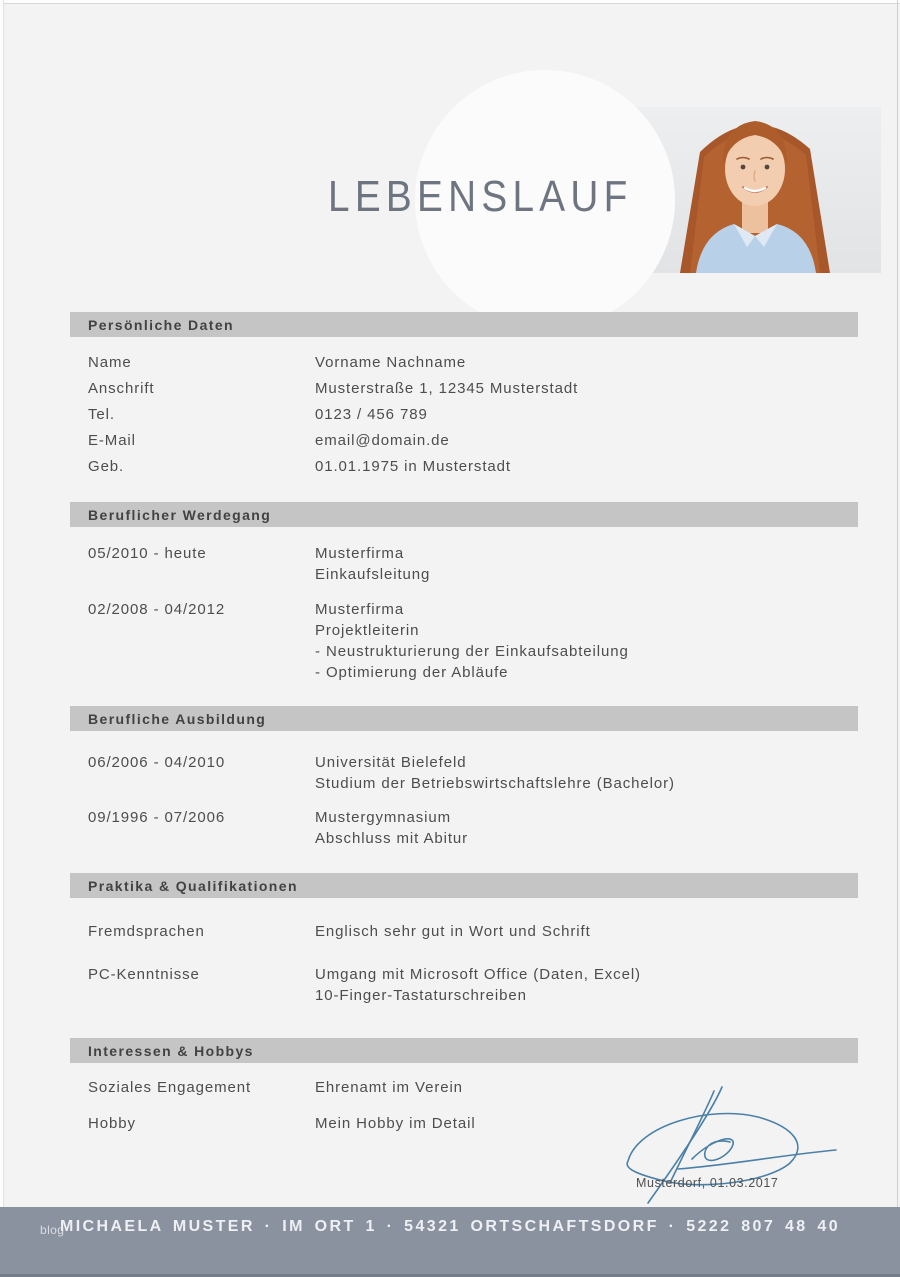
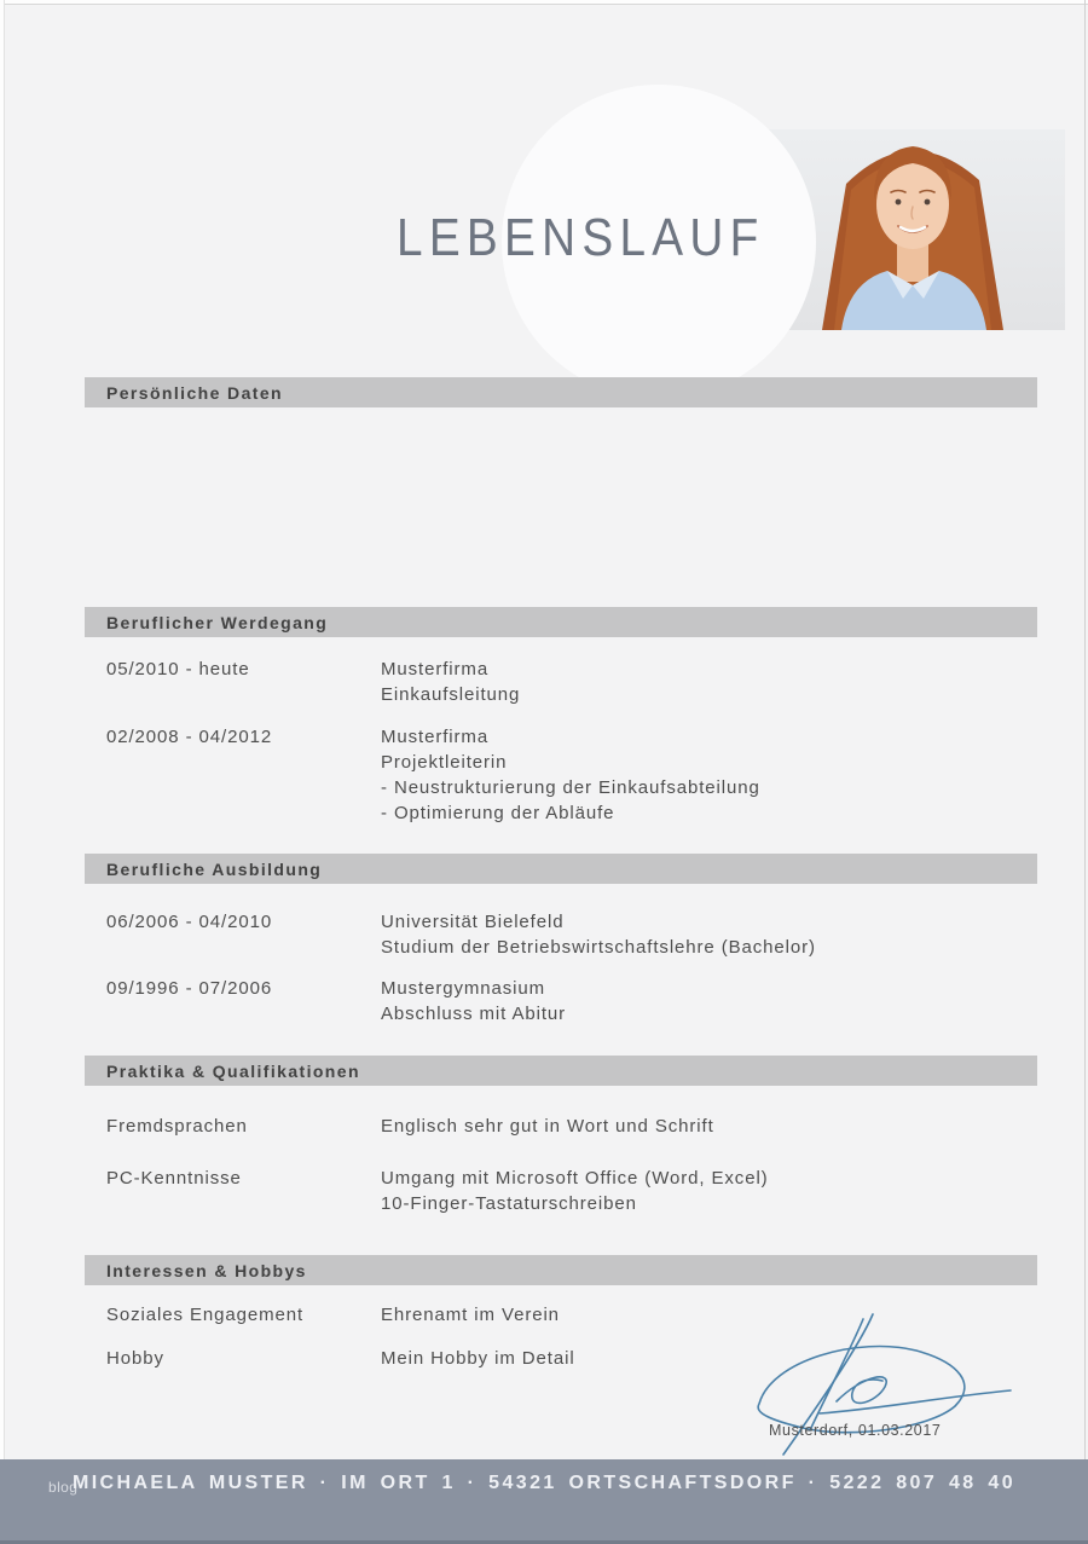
  LEBENSLAUF
  Persönliche Daten
- Name
- Vorname Nachname
- Anschrift
- Musterstraße 1, 12345 Musterstadt
- Tel.
- 0123 / 456 789
- E-Mail
- email@domain.de
- Geb.
- 01.01.1975 in Musterstadt
  Beruflicher Werdegang
  05/2010 - heute
  Musterfirma
  Einkaufsleitung
  02/2008 - 04/2012
  Musterfirma
  Projektleiterin
  - Neustrukturierung der Einkaufsabteilung
  - Optimierung der Abläufe
  Berufliche Ausbildung
  06/2006 - 04/2010
  Universität Bielefeld
  Studium der Betriebswirtschaftslehre (Bachelor)
  09/1996 - 07/2006
  Mustergymnasium
  Abschluss mit Abitur
  Praktika & Qualifikationen
  Fremdsprachen
  Englisch sehr gut in Wort und Schrift
  PC-Kenntnisse
- Umgang mit Microsoft Office (Daten, Excel)
+ Umgang mit Microsoft Office (Word, Excel)
  10-Finger-Tastaturschreiben
  Interessen & Hobbys
  Soziales Engagement
  Ehrenamt im Verein
  Hobby
  Mein Hobby im Detail
  Musterdorf, 01.03.2017
  blog
  MICHAELA MUSTER · IM ORT 1 · 54321 ORTSCHAFTSDORF · 5222 807 48 40
